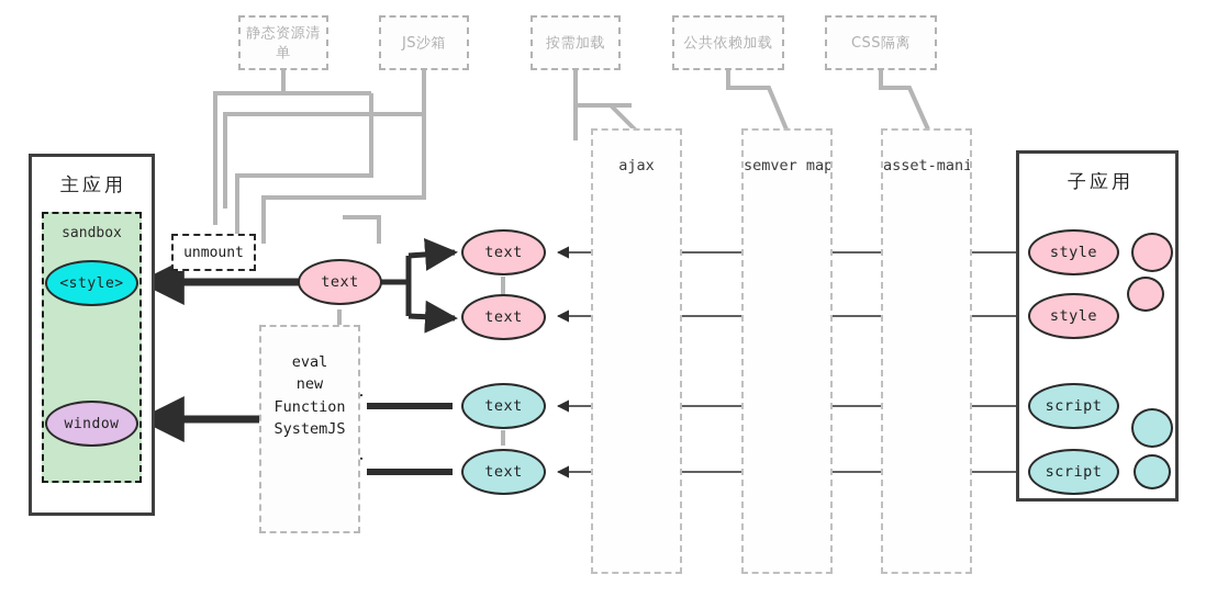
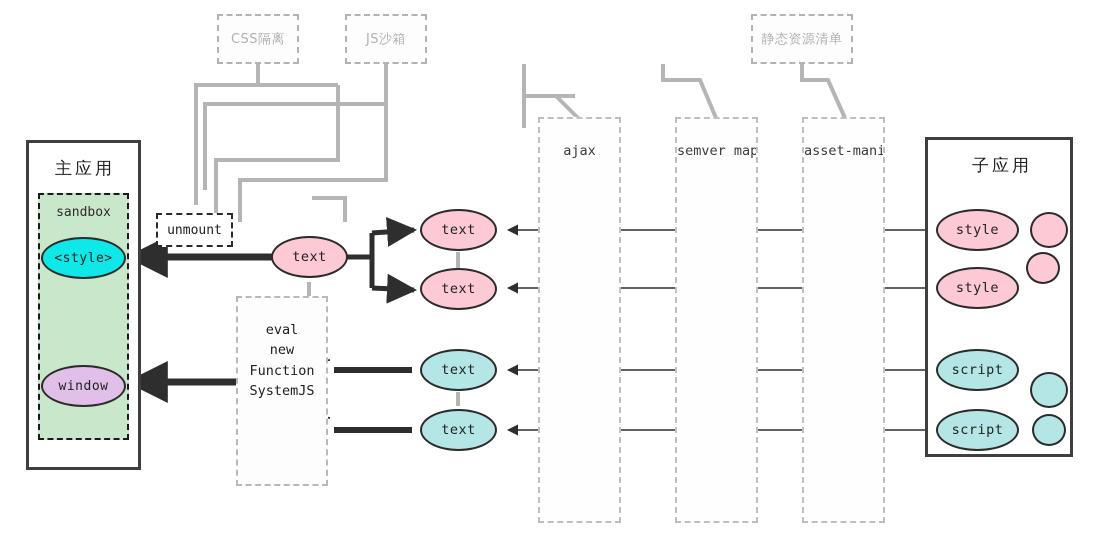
- 静态资源清单
+ CSS隔离
  JS沙箱
- 按需加载
- 公共依赖加载
- CSS隔离
+ 静态资源清单
  主应用
  sandbox
  <style>
  window
  unmount
  eval
  new Function
  SystemJS
  text
  text
  text
  text
  text
  ajax
  semver map
  asset-mani
  子应用
  style
  style
  script
  script
